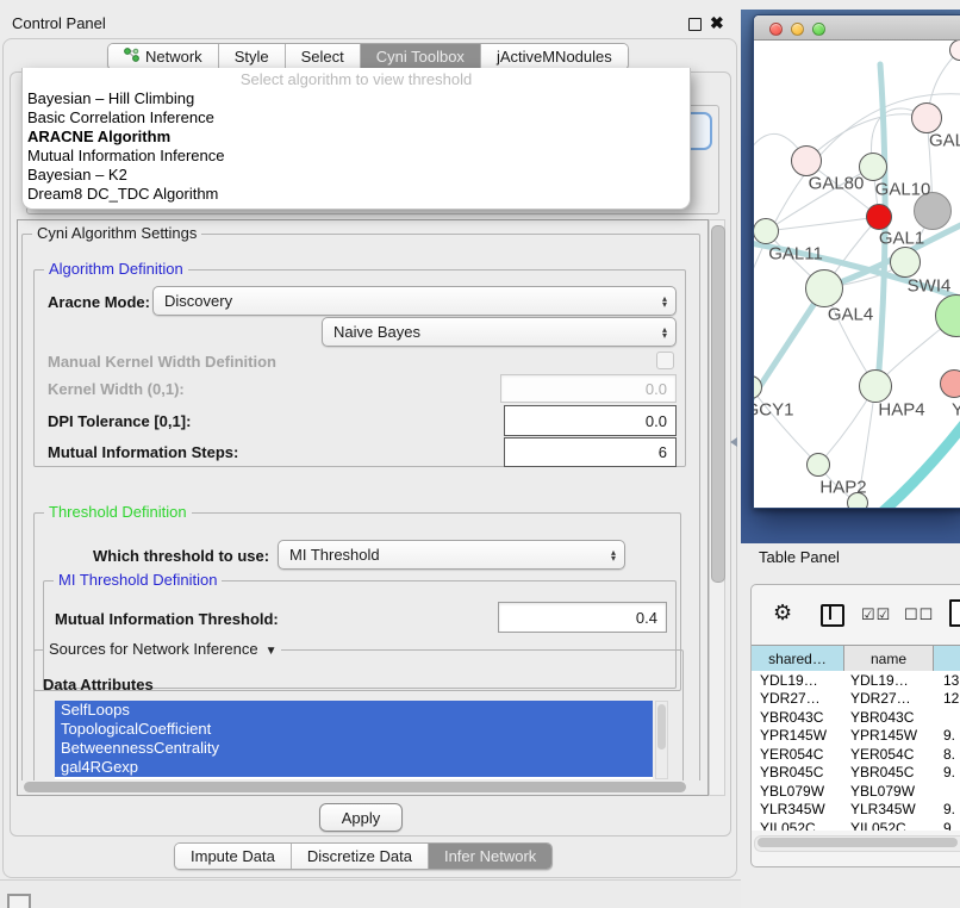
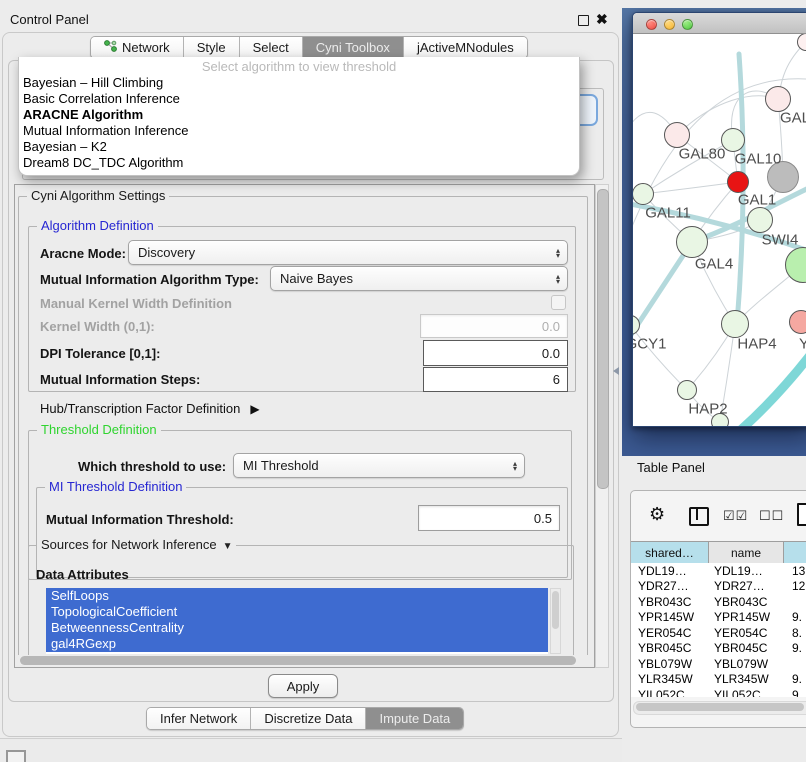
  Control Panel
  ✖
  Network
  Style
  Select
  Cyni Toolbox
  jActiveMNodules
  Select algorithm to view threshold
  Bayesian – Hill Climbing
  Basic Correlation Inference
  ARACNE Algorithm
  Mutual Information Inference
  Bayesian – K2
  Dream8 DC_TDC Algorithm
  Cyni Algorithm Settings
  Algorithm Definition
  Aracne Mode:
  Discovery
  ▴
  ▾
+ Mutual Information Algorithm Type:
  Naive Bayes
  ▴
  ▾
  Manual Kernel Width Definition
  Kernel Width (0,1):
  0.0
  DPI Tolerance [0,1]:
  0.0
  Mutual Information Steps:
  6
+ Hub/Transcription Factor Definition ▶
  Threshold Definition
  Which threshold to use:
  MI Threshold
  ▴
  ▾
  MI Threshold Definition
  Mutual Information Threshold:
- 0.4
+ 0.5
  Sources for Network Inference ▼
  Data Attributes
  SelfLoops
  TopologicalCoefficient
  BetweennessCentrality
  gal4RGexp
  Apply
- Impute Data
+ Infer Network
  Discretize Data
- Infer Network
+ Impute Data
  GAL80
  GAL10
  GAL1
  GAL11
  SWI4
  GAL4
  CY1
  HAP4
  Y
  HAP2
  Table Panel
  ⚙
  ☑☑
  ☐☐
  shared…
  name
  YDL19…
  YDL19…
  13
  YDR27…
  YDR27…
  12
  YBR043C
  YBR043C
  YPR145W
  YPR145W
  9.
  YER054C
  YER054C
  8.
  YBR045C
  YBR045C
  9.
  YBL079W
  YBL079W
  YLR345W
  YLR345W
  9.
  YIL052C
  YIL052C
  9.
